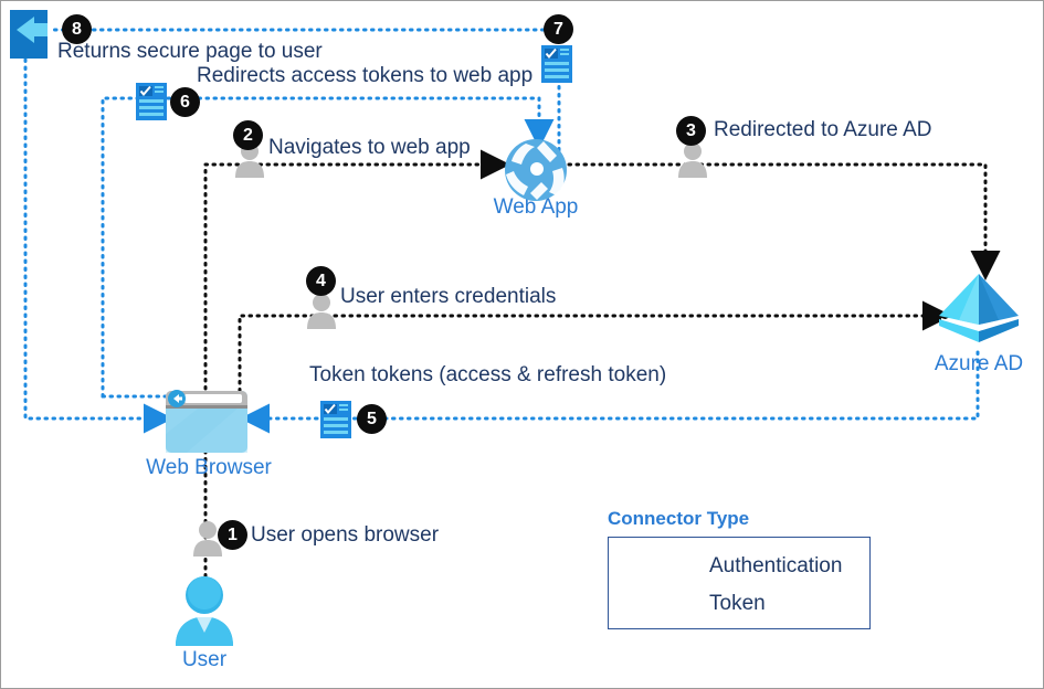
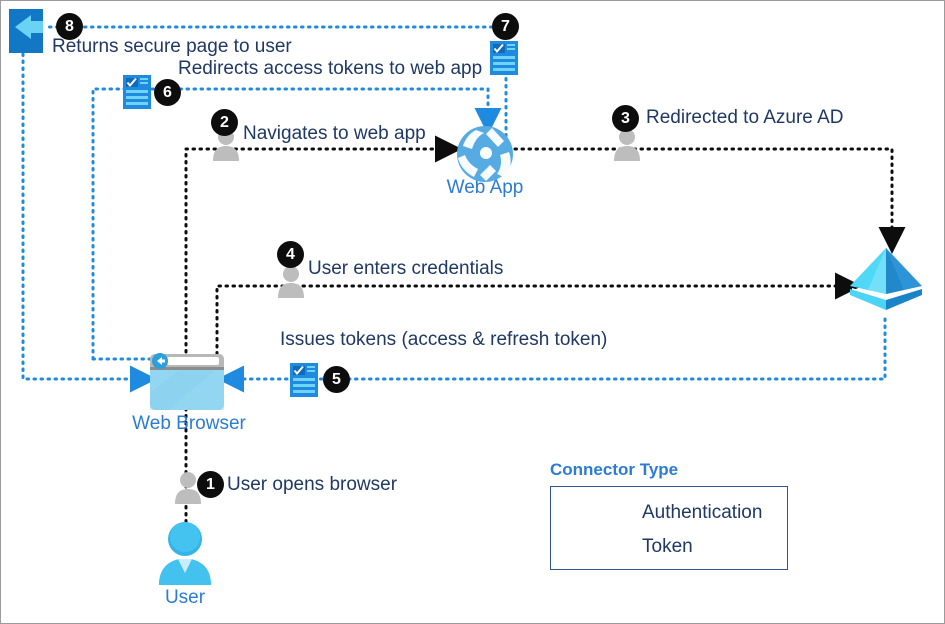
  Web App
- Azure AD
  Web Browser
  User
  1
  2
  3
  4
  5
  6
  7
  8
  User opens browser
  Navigates to web app
  Redirected to Azure AD
  User enters credentials
- Token tokens (access & refresh token)
+ Issues tokens (access & refresh token)
  Redirects access tokens to web app
  Returns secure page to user
  Connector Type
  Authentication
  Token
